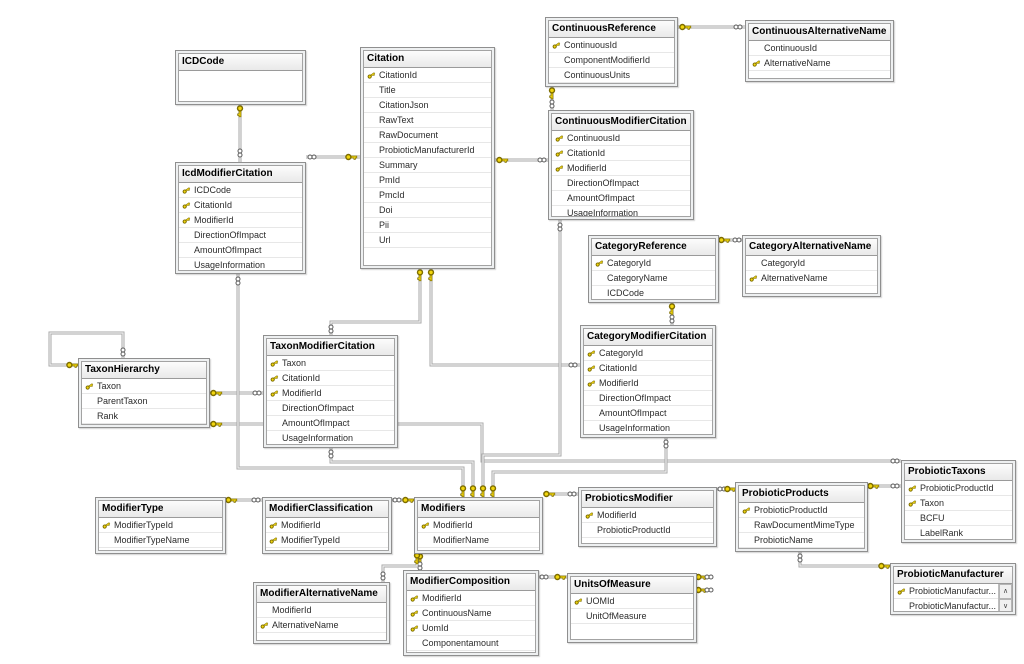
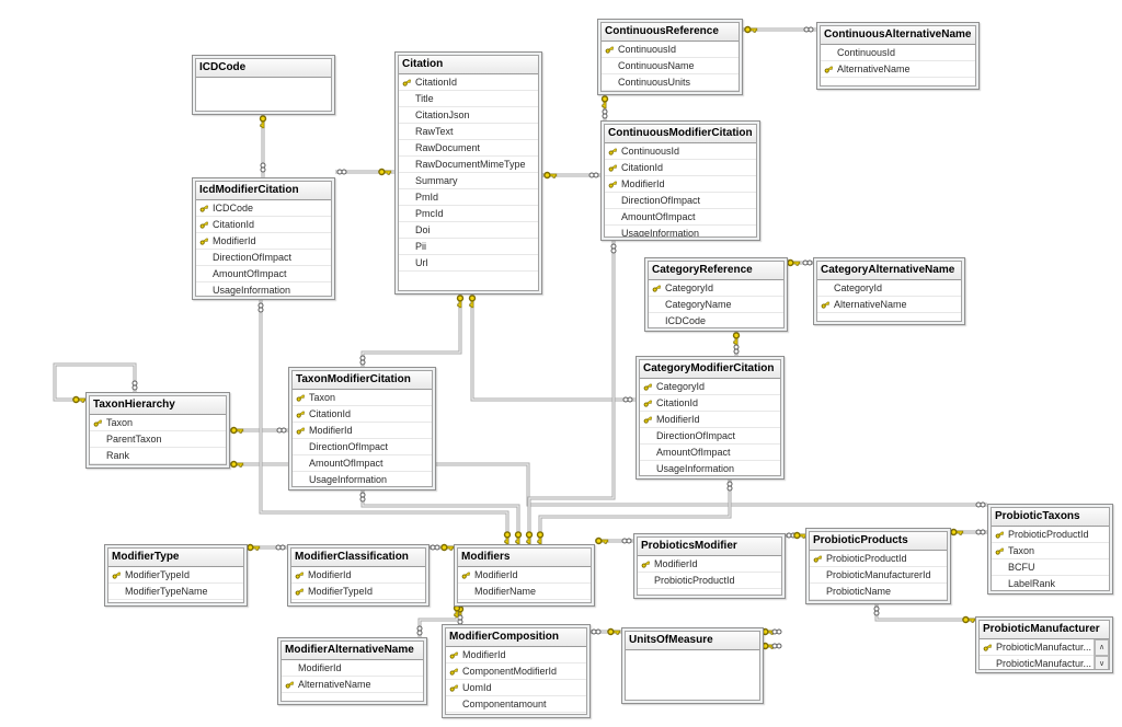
  ICDCode
  Citation
  CitationId
  Title
  CitationJson
  RawText
  RawDocument
- ProbioticManufacturerId
+ RawDocumentMimeType
  Summary
  PmId
  PmcId
  Doi
  Pii
  Url
  ContinuousReference
  ContinuousId
- ComponentModifierId
+ ContinuousName
  ContinuousUnits
  ContinuousAlternativeName
  ContinuousId
  AlternativeName
  ContinuousModifierCitation
  ContinuousId
  CitationId
  ModifierId
  DirectionOfImpact
  AmountOfImpact
  UsageInformation
  IcdModifierCitation
  ICDCode
  CitationId
  ModifierId
  DirectionOfImpact
  AmountOfImpact
  UsageInformation
  CategoryReference
  CategoryId
  CategoryName
  ICDCode
  CategoryAlternativeName
  CategoryId
  AlternativeName
  CategoryModifierCitation
  CategoryId
  CitationId
  ModifierId
  DirectionOfImpact
  AmountOfImpact
  UsageInformation
  TaxonHierarchy
  Taxon
  ParentTaxon
  Rank
  TaxonModifierCitation
  Taxon
  CitationId
  ModifierId
  DirectionOfImpact
  AmountOfImpact
  UsageInformation
  ModifierType
  ModifierTypeId
  ModifierTypeName
  ModifierClassification
  ModifierId
  ModifierTypeId
  Modifiers
  ModifierId
  ModifierName
  ProbioticsModifier
  ModifierId
  ProbioticProductId
  ProbioticProducts
  ProbioticProductId
- RawDocumentMimeType
+ ProbioticManufacturerId
  ProbioticName
  ProbioticTaxons
  ProbioticProductId
  Taxon
  BCFU
  LabelRank
  ProbioticManufacturer
  ProbioticManufactur...
  ProbioticManufactur...
  ModifierAlternativeName
  ModifierId
  AlternativeName
  ModifierComposition
  ModifierId
- ContinuousName
+ ComponentModifierId
  UomId
  Componentamount
  UnitsOfMeasure
- UOMId
- UnitOfMeasure
